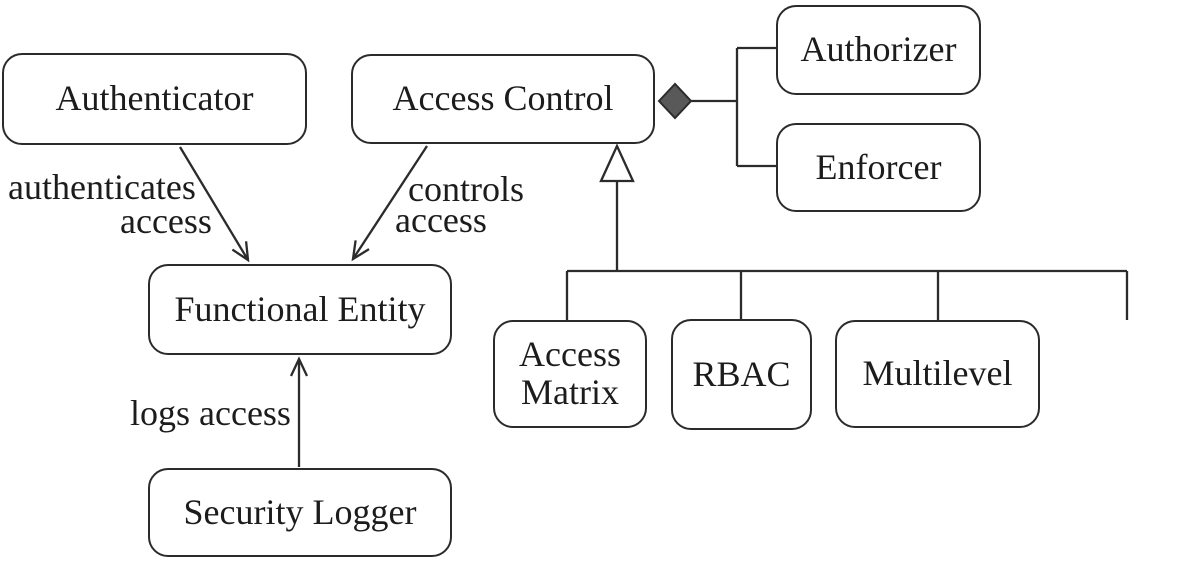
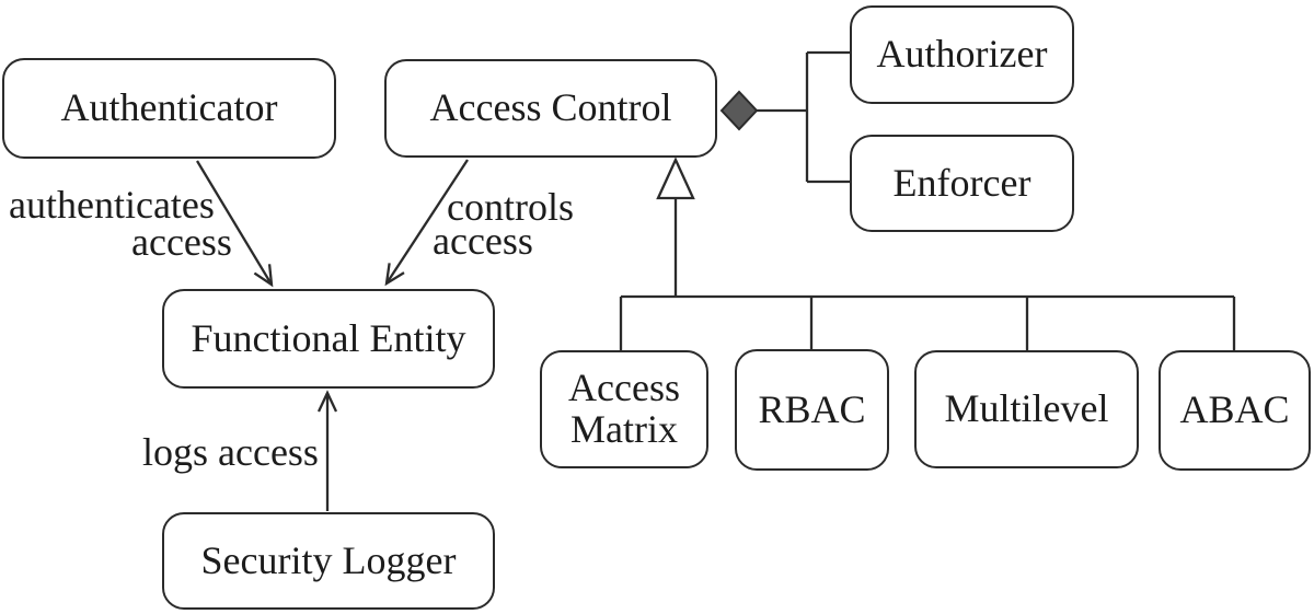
  Authenticator
  Access Control
  Authorizer
  Enforcer
  Functional Entity
  Security Logger
  Access
  Matrix
  RBAC
  Multilevel
+ ABAC
  authenticates
  access
  controls
  access
  logs access
